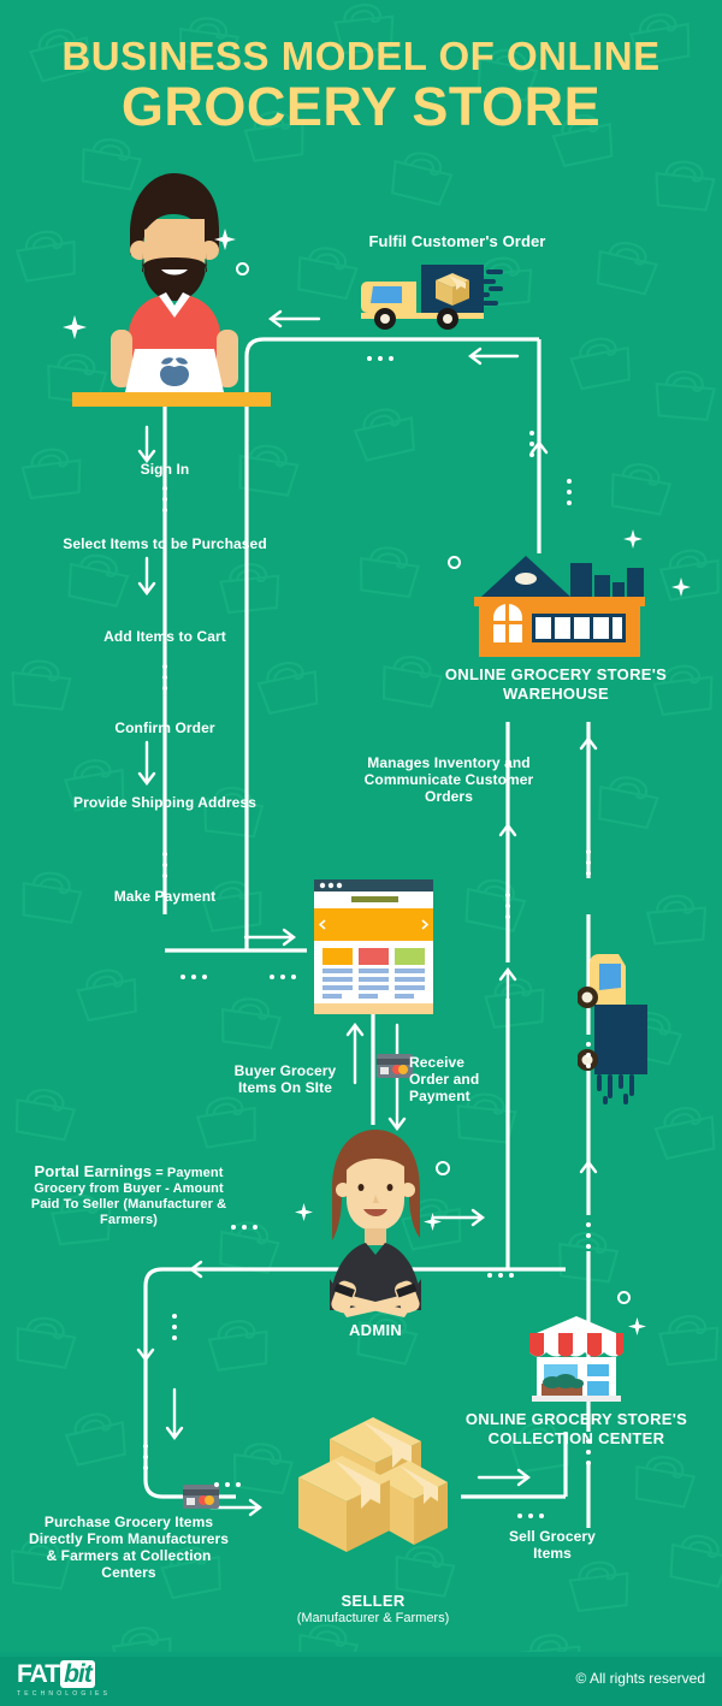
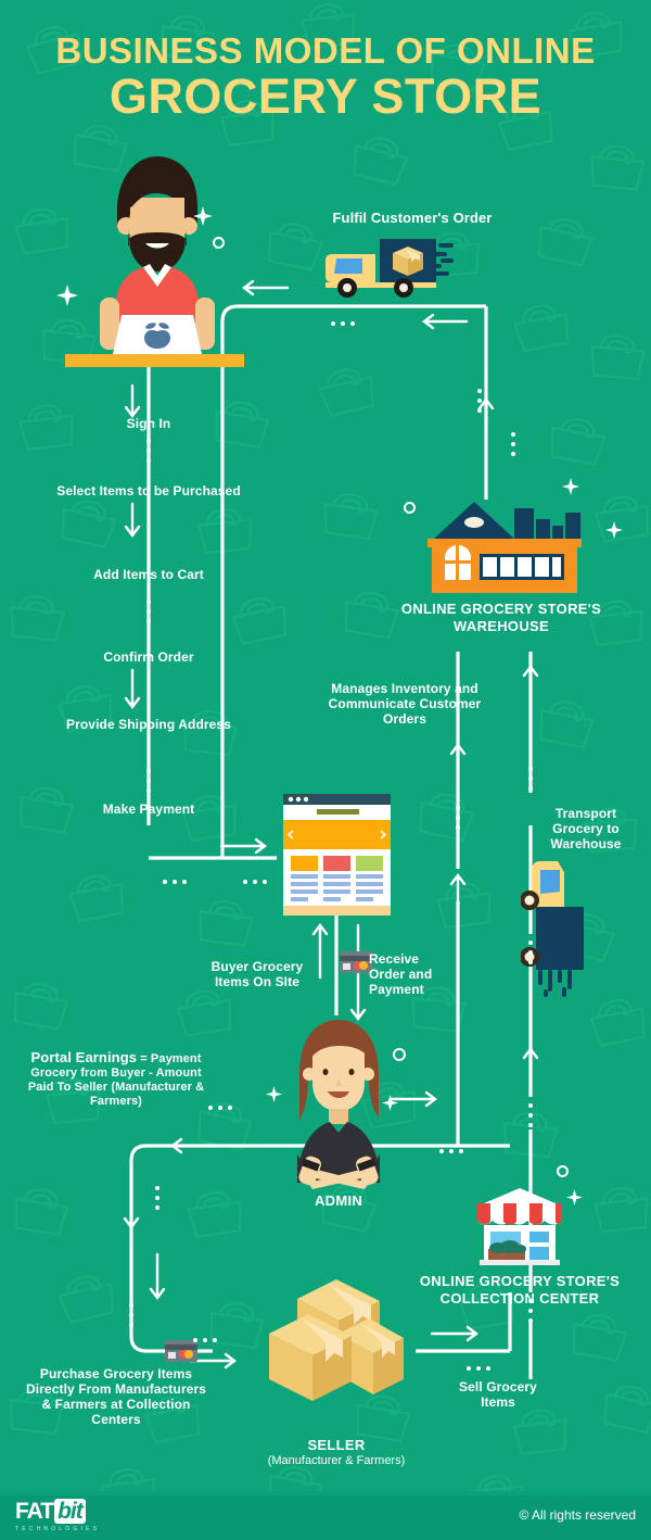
  BUSINESS MODEL OF ONLINE
  GROCERY STORE
  Fulfil Customer's Order
  Sign In
  Select Items to be Purchased
  Add Items to Cart
  Confirm Order
  Provide Shipping Address
  Make Payment
  ONLINE GROCERY STORE'S WAREHOUSE
  Manages Inventory and Communicate Customer Orders
+ Transport Grocery to Warehouse
  Buyer Grocery Items On SIte
  Receive Order and Payment
  Portal Earnings = Payment Grocery from Buyer - Amount Paid To Seller (Manufacturer & Farmers)
  ADMIN
  ONLINE GROCERY STORE'S COLLECTION CENTER
  SELLER
  (Manufacturer & Farmers)
  Purchase Grocery Items Directly From Manufacturers & Farmers at Collection Centers
  Sell Grocery Items
  FAT bit
  © All rights reserved
